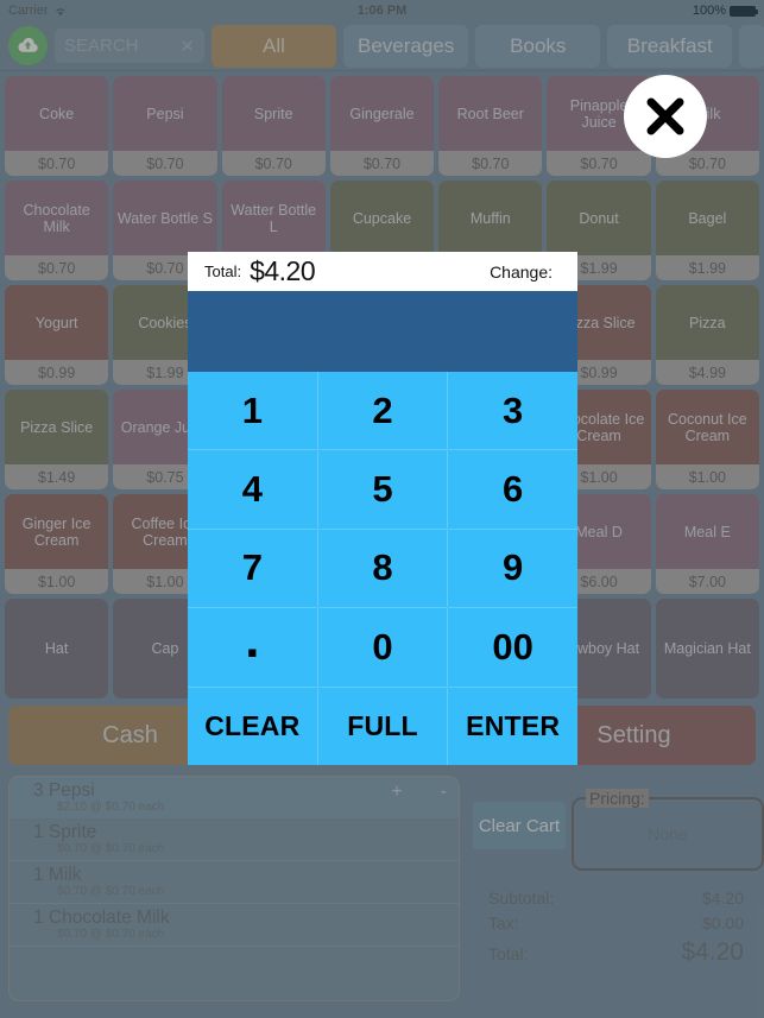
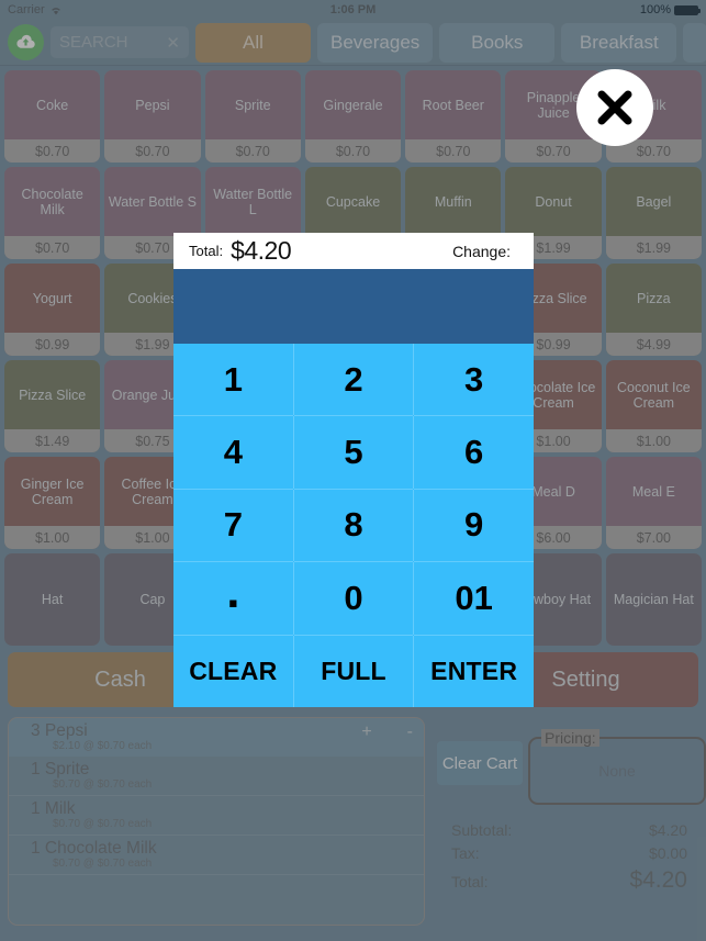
  Carrier
  1:06 PM
  100%
  All
  Beverages
  Books
  Breakfast
  Coke
  $0.70
  Pepsi
  $0.70
  Sprite
  $0.70
  Gingerale
  $0.70
  Root Beer
  $0.70
  Pinapple Juice
  $0.70
  ilk
  $0.70
  Chocolate Milk
  $0.70
  Water Bottle S
  $0.70
  Watter Bottle L
  Cupcake
  Muffin
  Donut
  $1.99
  Bagel
  $1.99
  Yogurt
  $0.99
  Cookie
  $1.99
  zza Slice
  $0.99
  Pizza
  $4.99
  Pizza Slice
  $1.49
  Orange Ju
  $0.75
  colate Ice Cream
  $1.00
  Coconut Ice Cream
  $1.00
  Ginger Ice Cream
  $1.00
  Coffee I Cream
  $1.00
  Meal D
  $6.00
  Meal E
  $7.00
  Hat
  Cap
  wboy Hat
  Magician Hat
  Cash
  Setting
  3 Pepsi
  $2.10 @ $0.70 each
  +
  -
  1 Sprite
  1 Milk
  1 Chocolate Milk
  Clear Cart
  Pricing:
  Subtotal:
  $4.20
  Tax:
  $0.00
  Total:
  $4.20
  Total:
  $4.20
  Change:
  1
  2
  3
  4
  5
  6
  7
  8
  9
  .
  0
- 00
+ 01
  CLEAR
  FULL
  ENTER
